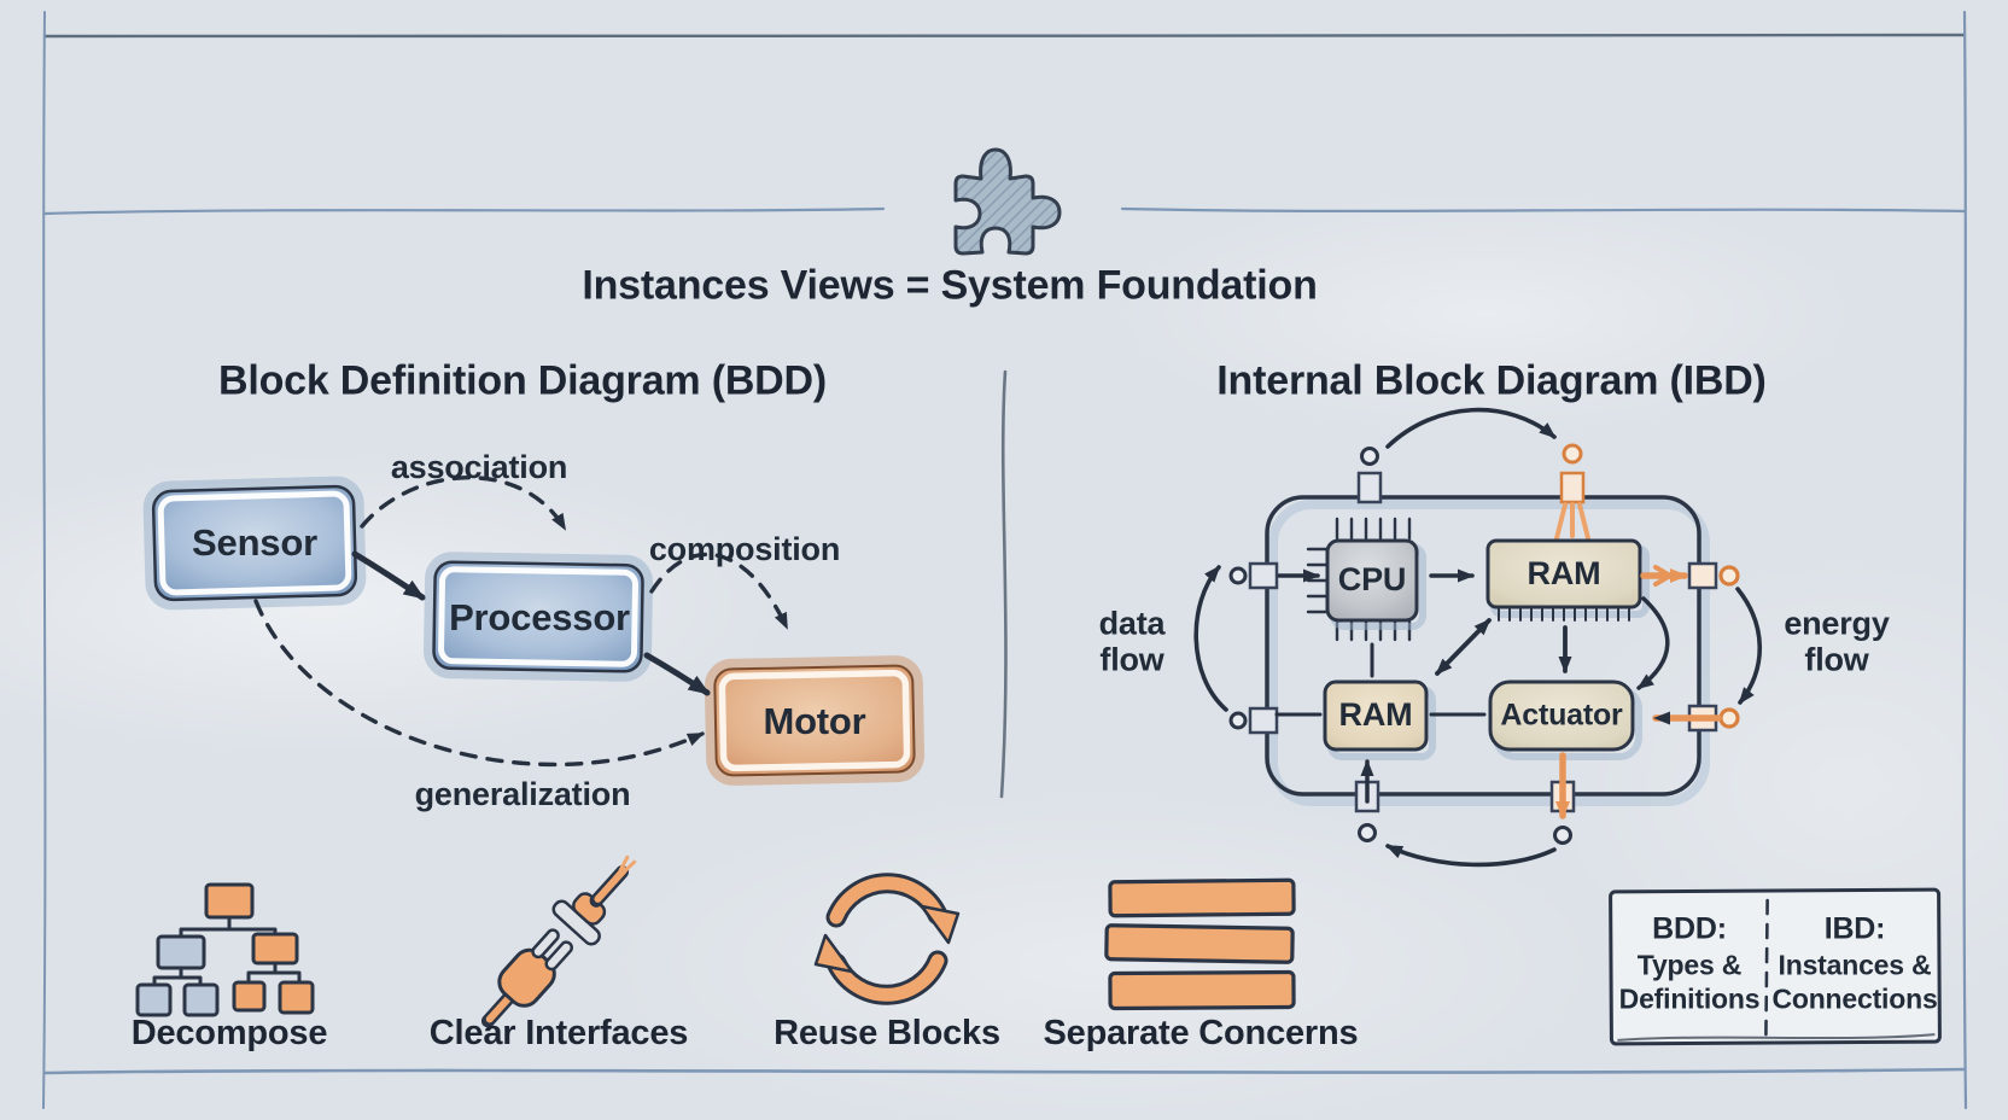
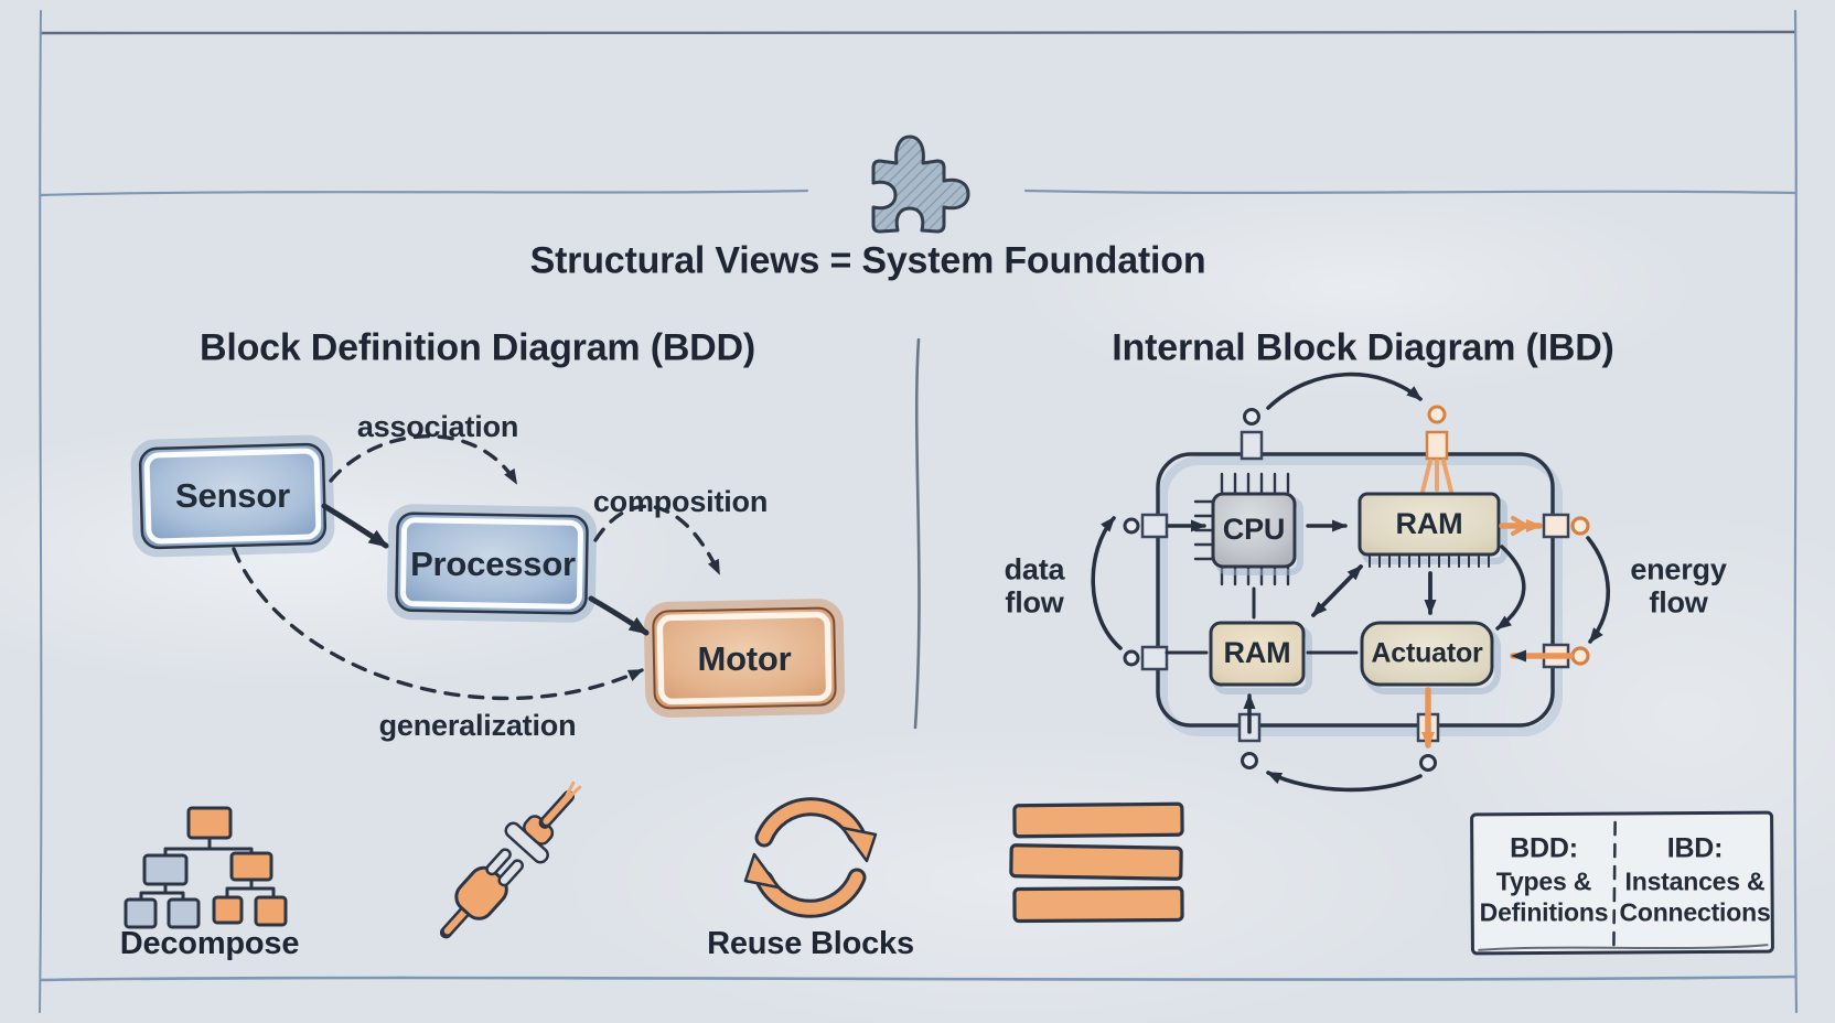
- Instances Views = System Foundation
+ Structural Views = System Foundation
  Block Definition Diagram (BDD)
  Internal Block Diagram (IBD)
  association
  composition
  generalization
  Sensor
  Processor
  Motor
  CPU
  RAM
  RAM
  Actuator
  data
  flow
  energy
  flow
  Decompose
- Clear Interfaces
  Reuse Blocks
- Separate Concerns
  BDD:
  Types &
  Definitions
  IBD:
  Instances &
  Connections
